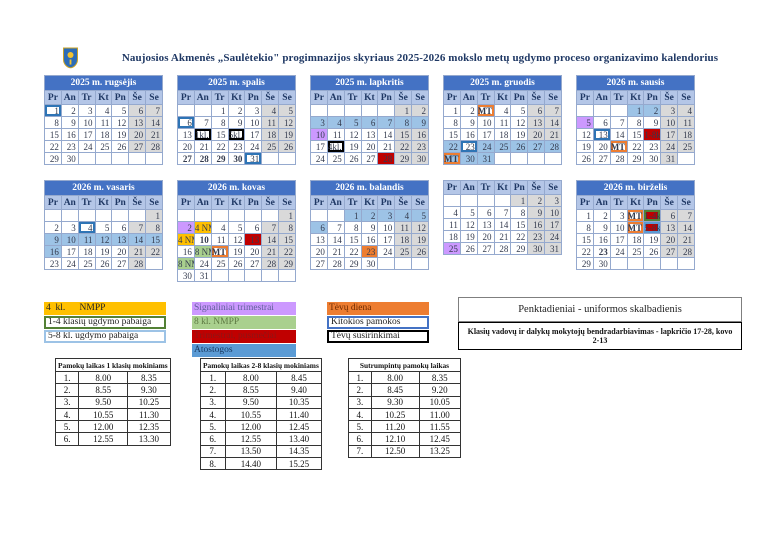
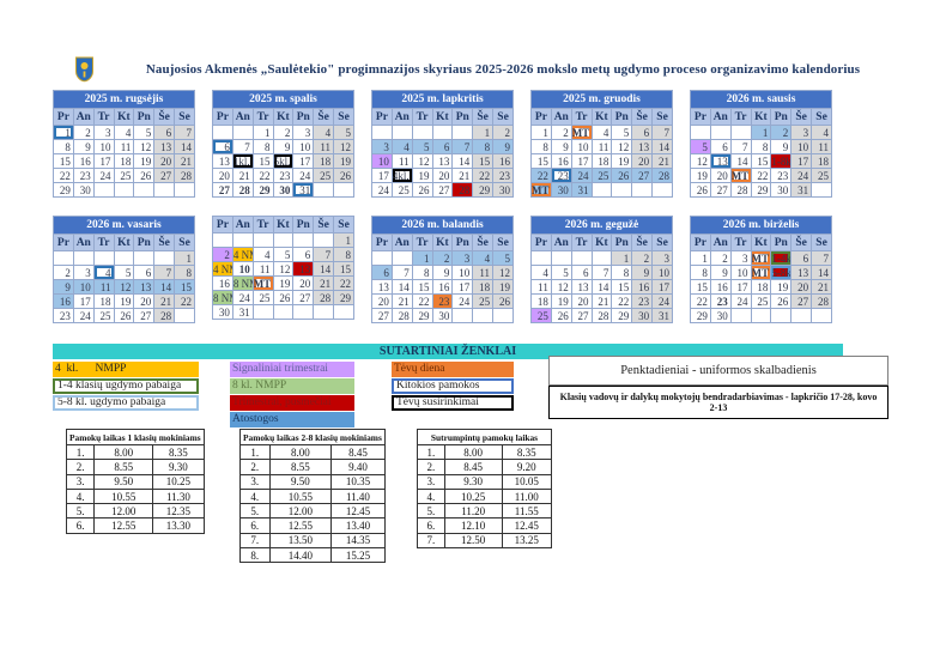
  Naujosios Akmenės „Saulėtekio" progimnazijos skyriaus 2025-2026 mokslo metų ugdymo proceso organizavimo kalendorius
  2025 m. rugsėjis
  Pr	An	Tr	Kt	Pn	Še	Se
  1	2	3	4	5	6	7
  8	9	10	11	12	13	14
  15	16	17	18	19	20	21
  22	23	24	25	26	27	28
  29	30
  2025 m. spalis
  Pr	An	Tr	Kt	Pn	Še	Se
  		1	2	3	4	5
  6	7	8	9	10	11	12
  13	1kl.	15	5kl.	17	18	19
  20	21	22	23	24	25	26
  27	28	29	30	31
  2025 m. lapkritis
  Pr	An	Tr	Kt	Pn	Še	Se
  					1	2
  3	4	5	6	7	8	9
  10	11	12	13	14	15	16
  17	4kl.	19	20	21	22	23
  24	25	26	27	28	29	30
  2025 m. gruodis
  Pr	An	Tr	Kt	Pn	Še	Se
  1	2	MT	4	5	6	7
  8	9	10	11	12	13	14
  15	16	17	18	19	20	21
  22	23	24	25	26	27	28
  MT	30	31
  2026 m. sausis
  Pr	An	Tr	Kt	Pn	Še	Se
  			1	2	3	4
  5	6	7	8	9	10	11
  12	13	14	15	1-8k	17	18
  19	20	MT	22	23	24	25
  26	27	28	29	30	31
  2026 m. vasaris
  Pr	An	Tr	Kt	Pn	Še	Se
  						1
  2	3	4	5	6	7	8
  9	10	11	12	13	14	15
  16	17	18	19	20	21	22
  23	24	25	26	27	28
- 2026 m. kovas
  Pr	An	Tr	Kt	Pn	Še	Se
  						1
  2	4 N	4	5	6	7	8
  4 N	10	11	12	13	14	15
  16	8 N	MT	19	20	21	22
  8 N	24	25	26	27	28	29
  30	31
  2026 m. balandis
  Pr	An	Tr	Kt	Pn	Še	Se
  		1	2	3	4	5
  6	7	8	9	10	11	12
  13	14	15	16	17	18	19
  20	21	22	23	24	25	26
  27	28	29	30
+ 2026 m. gegužė
  Pr	An	Tr	Kt	Pn	Še	Se
  				1	2	3
  4	5	6	7	8	9	10
  11	12	13	14	15	16	17
  18	19	20	21	22	23	24
  25	26	27	28	29	30	31
  2026 m. birželis
  Pr	An	Tr	Kt	Pn	Še	Se
  1	2	3	MT	1-4k	6	7
  8	9	10	MT	5-8k	13	14
  15	16	17	18	19	20	21
  22	23	24	25	26	27	28
  29	30
+ SUTARTINIAI ŽENKLAI
  4 kl. NMPP
  1-4 klasių ugdymo pabaiga
  5-8 kl. ugdymo pabaiga
  Signaliniai trimestrai
  8 kl. NMPP
  Trimestrai, pusmečiai
  Atostogos
  Tėvų diena
  Kitokios pamokos
  Tėvų susirinkimai
  Penktadieniai - uniformos skalbadienis
  Klasių vadovų ir dalykų mokytojų bendradarbiavimas - lapkričio 17-28, kovo 2-13
  Pamokų laikas 1 klasių mokiniams
  1.	8.00	8.35
  2.	8.55	9.30
  3.	9.50	10.25
  4.	10.55	11.30
  5.	12.00	12.35
  6.	12.55	13.30
  Pamokų laikas 2-8 klasių mokiniams
  1.	8.00	8.45
  2.	8.55	9.40
  3.	9.50	10.35
  4.	10.55	11.40
  5.	12.00	12.45
  6.	12.55	13.40
  7.	13.50	14.35
  8.	14.40	15.25
  Sutrumpintų pamokų laikas
  1.	8.00	8.35
  2.	8.45	9.20
  3.	9.30	10.05
  4.	10.25	11.00
  5.	11.20	11.55
  6.	12.10	12.45
  7.	12.50	13.25
